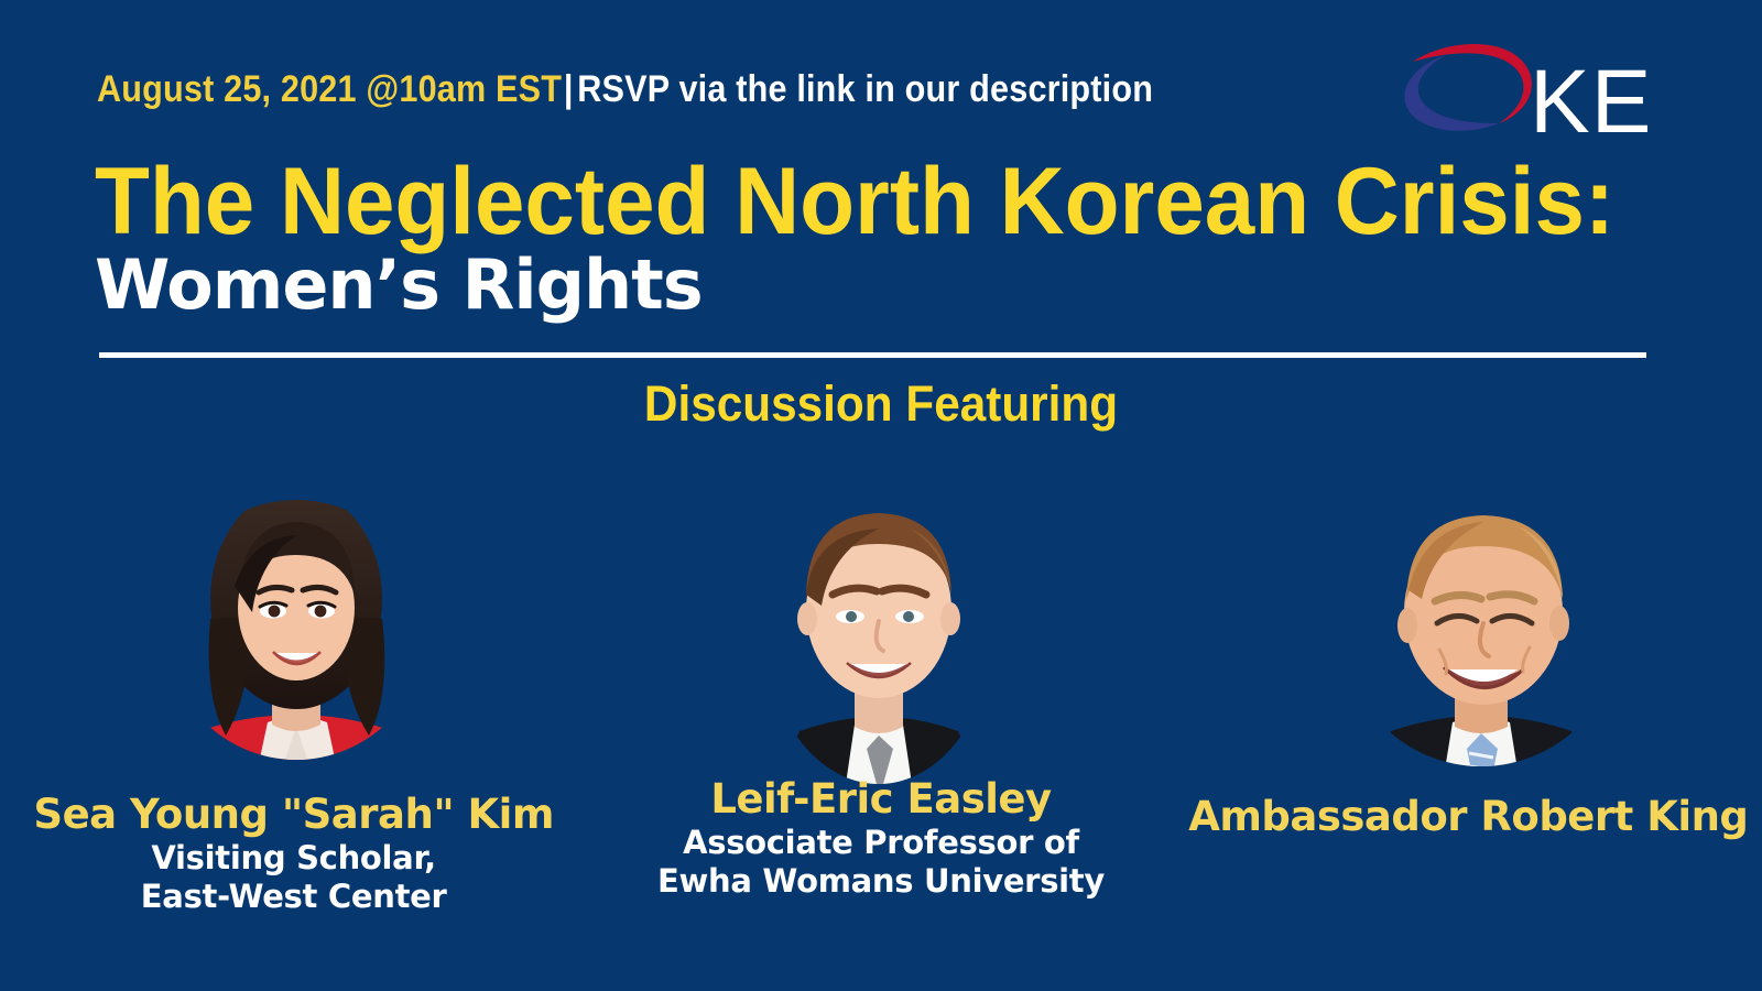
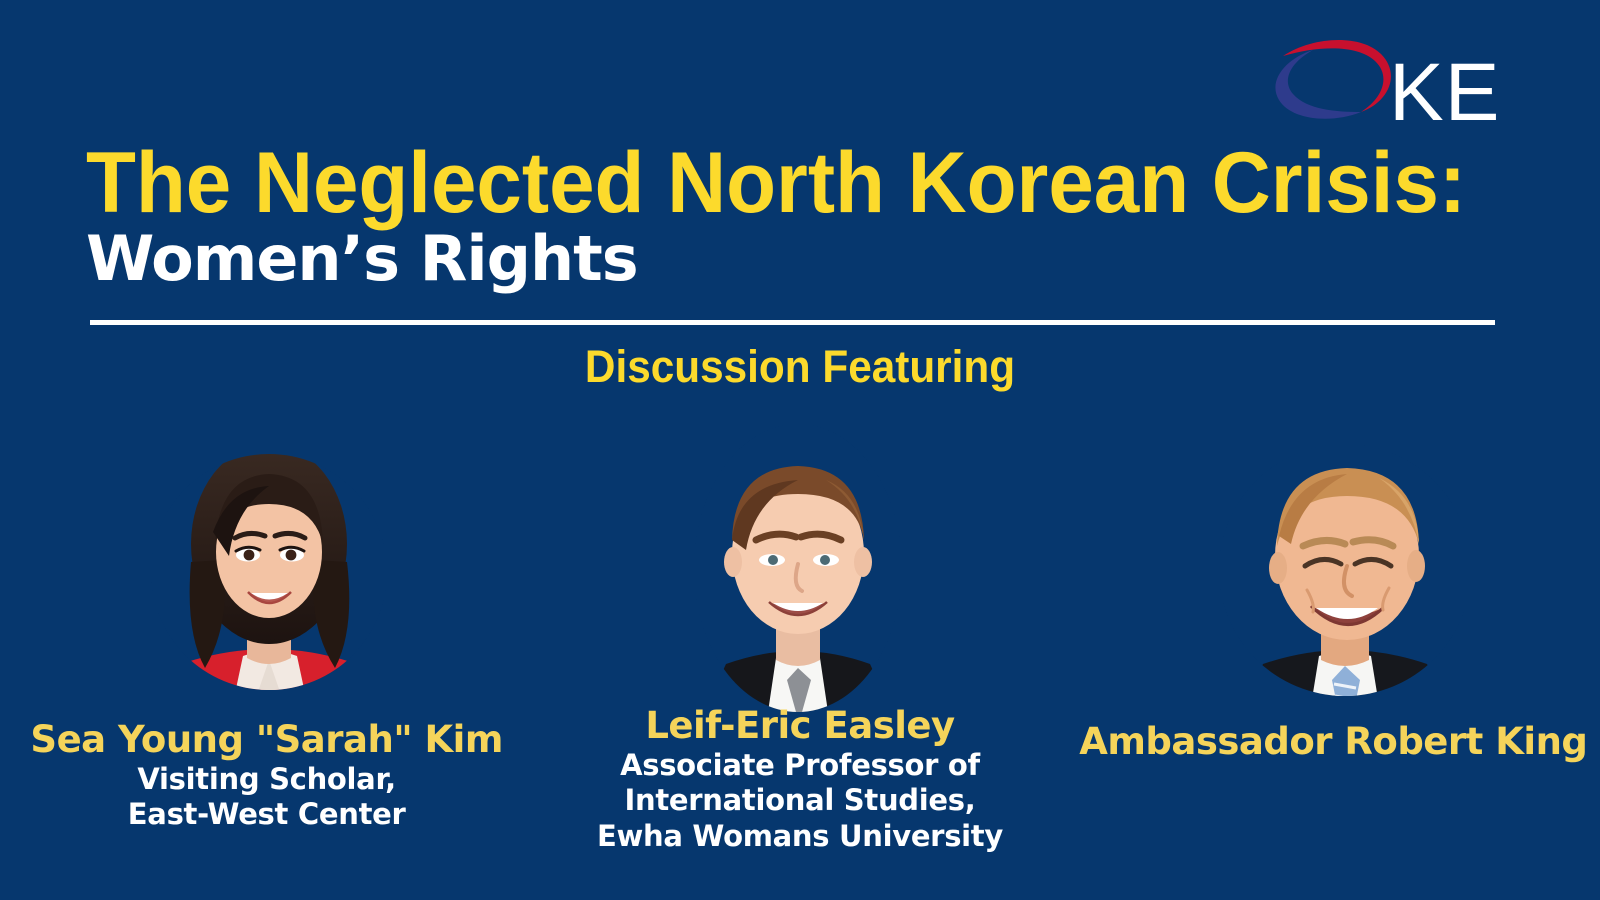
- August 25, 2021 @10am EST|RSVP via the link in our description
  The Neglected North Korean Crisis:
  Women’s Rights
  Discussion Featuring
  Sea Young "Sarah" Kim
  Visiting Scholar,
  East-West Center
  Leif-Eric Easley
  Associate Professor of
+ International Studies,
  Ewha Womans University
  Ambassador Robert King
